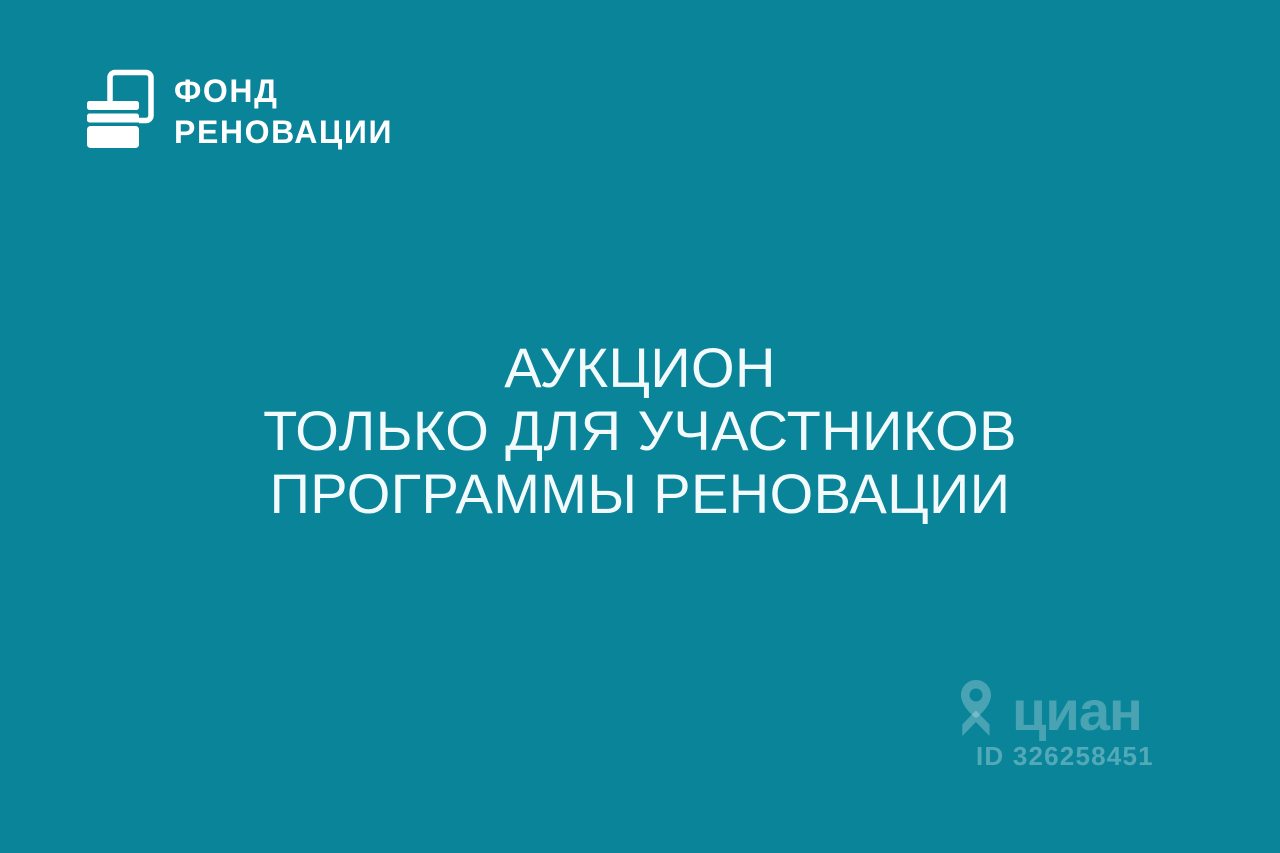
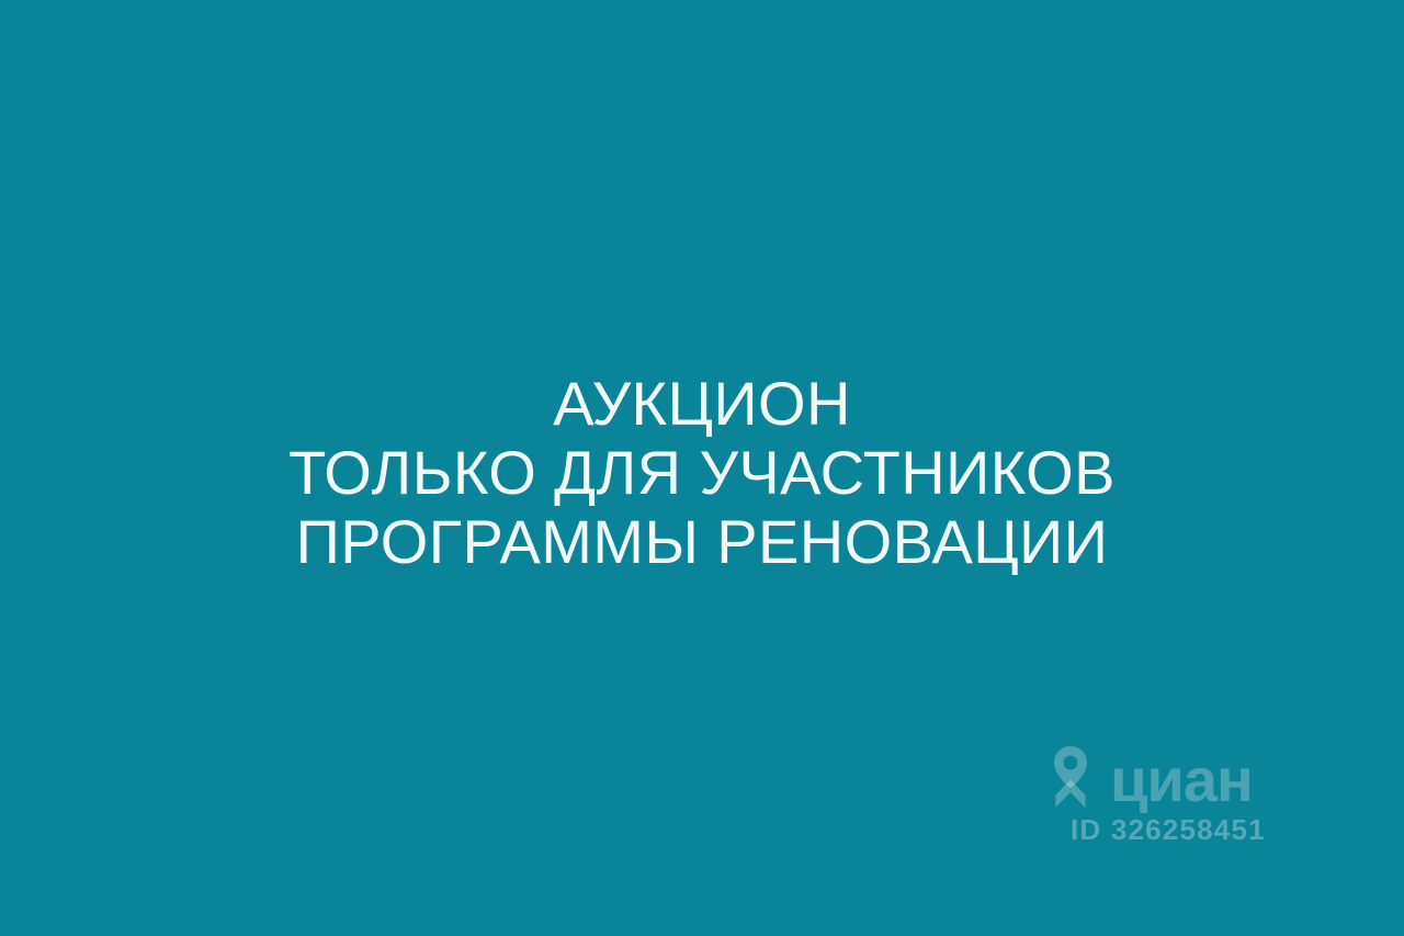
- ФОНД
- РЕНОВАЦИИ
  АУКЦИОН
  ТОЛЬКО ДЛЯ УЧАСТНИКОВ
  ПРОГРАММЫ РЕНОВАЦИИ
  циан
  ID 326258451
